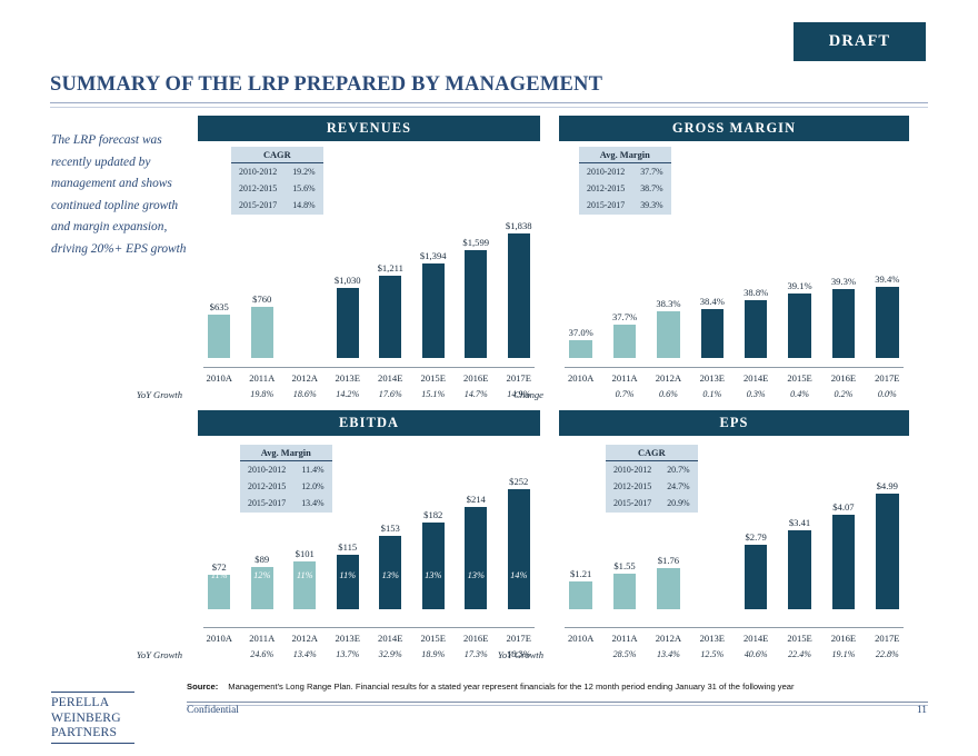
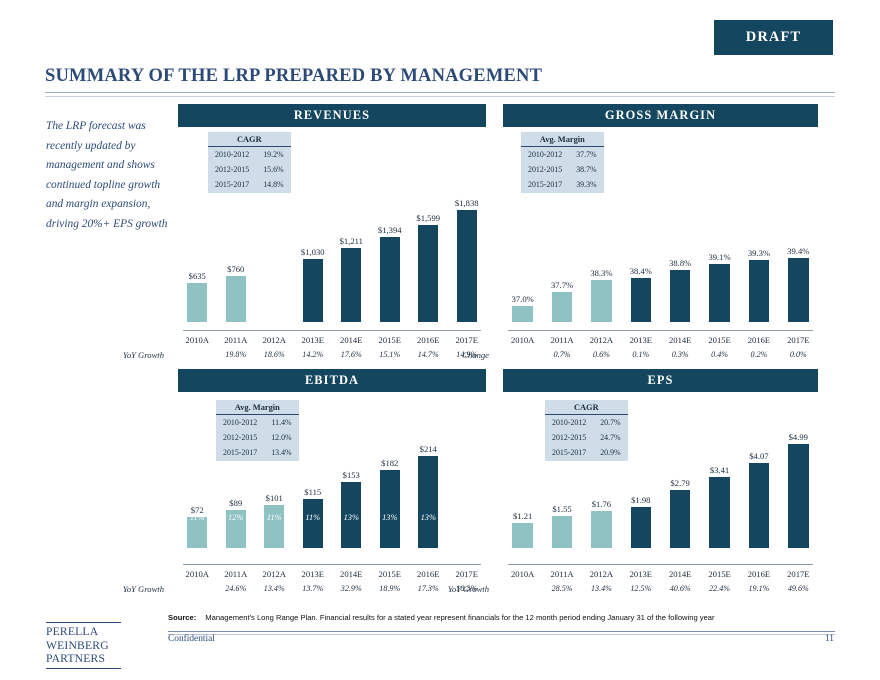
  DRAFT
  SUMMARY OF THE LRP PREPARED BY MANAGEMENT
  The LRP forecast was recently updated by management and shows continued topline growth and margin expansion, driving 20%+ EPS growth
  REVENUES
  CAGR
  2010-2012	19.2%
  2012-2015	15.6%
  2015-2017	14.8%
  $635
  $760
  $1,030
  $1,211
  $1,394
  $1,599
  $1,838
  2010A
  2011A
  2012A
  2013E
  2014E
  2015E
  2016E
  2017E
  YoY Growth
  19.8%
  18.6%
  14.2%
  17.6%
  15.1%
  14.7%
  14.9%
  GROSS MARGIN
  Avg. Margin
  2010-2012	37.7%
  2012-2015	38.7%
  2015-2017	39.3%
  37.0%
  37.7%
  38.3%
  38.4%
  38.8%
  39.1%
  39.3%
  39.4%
  2010A
  2011A
  2012A
  2013E
  2014E
  2015E
  2016E
  2017E
  Change
  0.7%
  0.6%
  0.1%
  0.3%
  0.4%
  0.2%
  0.0%
  EBITDA
  Avg. Margin
  2010-2012	11.4%
  2012-2015	12.0%
  2015-2017	13.4%
  $72
  11%
  $89
  12%
  $101
  11%
  $115
  11%
  $153
  13%
  $182
  13%
  $214
  13%
- $252
- 14%
  2010A
  2011A
  2012A
  2013E
  2014E
  2015E
  2016E
  2017E
  YoY Growth
  24.6%
  13.4%
  13.7%
  32.9%
  18.9%
  17.3%
  18.3%
  EPS
  CAGR
  2010-2012	20.7%
  2012-2015	24.7%
  2015-2017	20.9%
  $1.21
  $1.55
  $1.76
+ $1.98
  $2.79
  $3.41
  $4.07
  $4.99
  2010A
  2011A
  2012A
  2013E
  2014E
  2015E
  2016E
  2017E
  YoY Growth
  28.5%
  13.4%
  12.5%
  40.6%
  22.4%
  19.1%
- 22.8%
+ 49.6%
  Source: Management's Long Range Plan. Financial results for a stated year represent financials for the 12 month period ending January 31 of the following year
  Confidential
  11
  PERELLA
  WEINBERG
  PARTNERS
